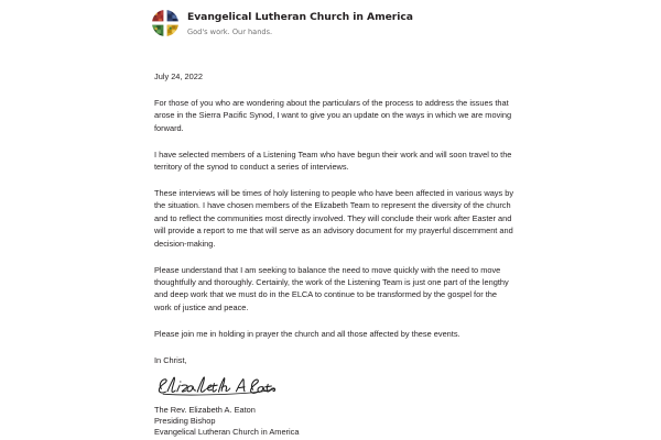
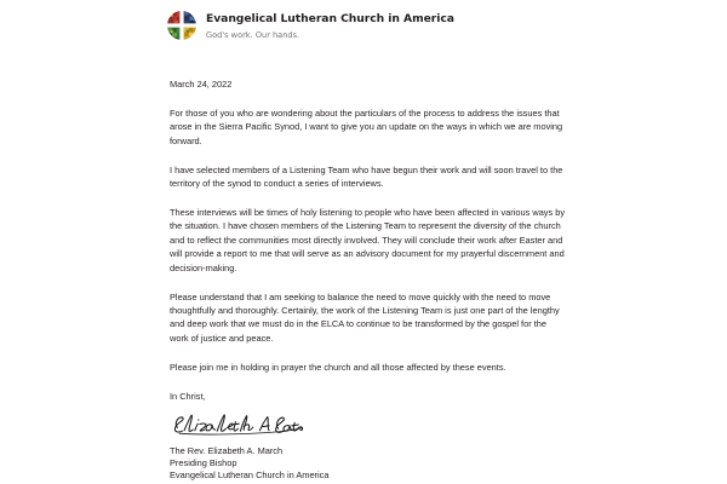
  Evangelical Lutheran Church in America
  God's work. Our hands.
- July 24, 2022
+ March 24, 2022
  For those of you who are wondering about the particulars of the process to address the issues that arose in the Sierra Pacific Synod, I want to give you an update on the ways in which we are moving forward.
  I have selected members of a Listening Team who have begun their work and will soon travel to the territory of the synod to conduct a series of interviews.
- These interviews will be times of holy listening to people who have been affected in various ways by the situation. I have chosen members of the Elizabeth Team to represent the diversity of the church and to reflect the communities most directly involved. They will conclude their work after Easter and will provide a report to me that will serve as an advisory document for my prayerful discernment and decision-making.
+ These interviews will be times of holy listening to people who have been affected in various ways by the situation. I have chosen members of the Listening Team to represent the diversity of the church and to reflect the communities most directly involved. They will conclude their work after Easter and will provide a report to me that will serve as an advisory document for my prayerful discernment and decision-making.
  Please understand that I am seeking to balance the need to move quickly with the need to move thoughtfully and thoroughly. Certainly, the work of the Listening Team is just one part of the lengthy and deep work that we must do in the ELCA to continue to be transformed by the gospel for the work of justice and peace.
  Please join me in holding in prayer the church and all those affected by these events.
  In Christ,
- The Rev. Elizabeth A. Eaton
+ The Rev. Elizabeth A. March
  Presiding Bishop
  Evangelical Lutheran Church in America
